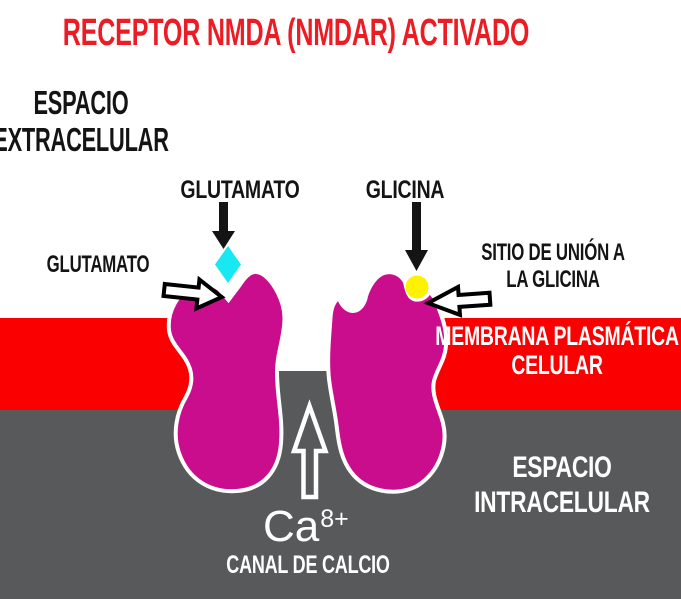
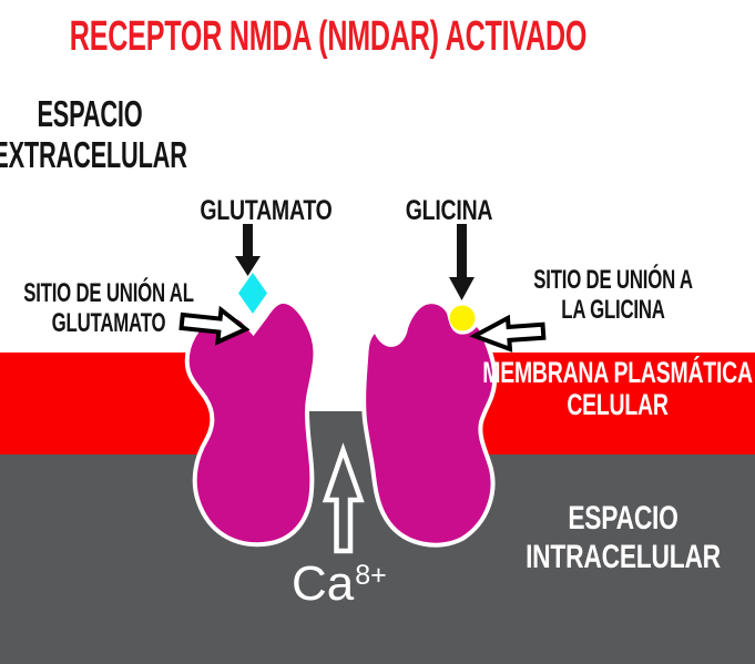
  RECEPTOR NMDA (NMDAR) ACTIVADO
  ESPACIO
  EXTRACELULAR
  GLUTAMATO
  GLICINA
+ SITIO DE UNIÓN AL
  GLUTAMATO
  SITIO DE UNIÓN A
  LA GLICINA
  MEMBRANA PLASMÁTICA
  CELULAR
  ESPACIO
  INTRACELULAR
  Ca8+
- CANAL DE CALCIO
